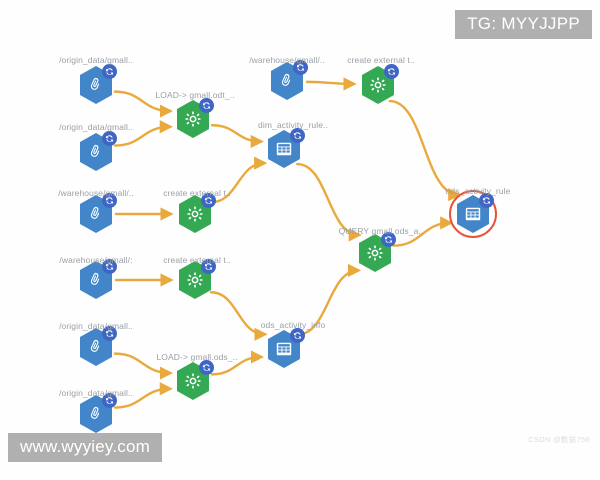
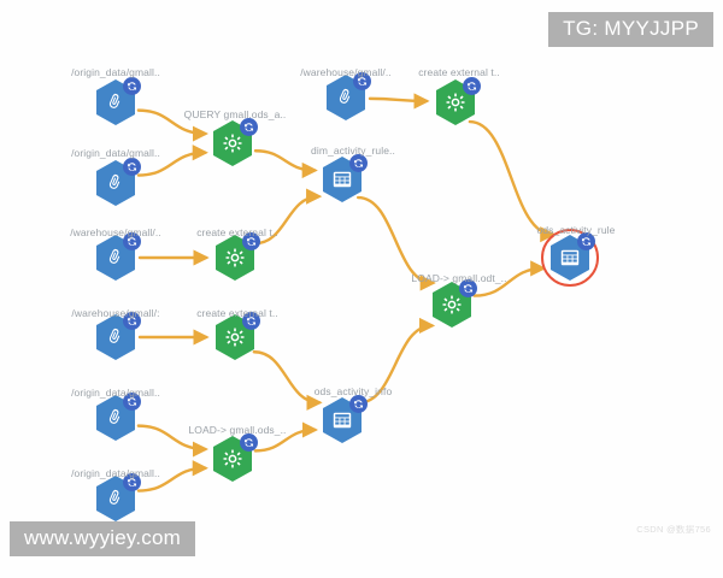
  /origin_data/gmall..
  /origin_data/gmall..
- LOAD-> gmall.odt_..
+ QUERY gmall.ods_a..
  /warehouse/gmall/..
  create external t..
  dim_activity_rule..
  /warehouse/gmall/..
  create external t..
  /warehouse/gmall/:
  create external t..
  /origin_data/gmall..
  /origin_data/gmall..
  LOAD-> gmall.ods_..
  ods_activity_info
- QUERY gmall.ods_a..
+ LOAD-> gmall.odt_..
  ods_activity_rule
  TG: MYYJJPP
  www.wyyiey.com
  CSDN @数据756
